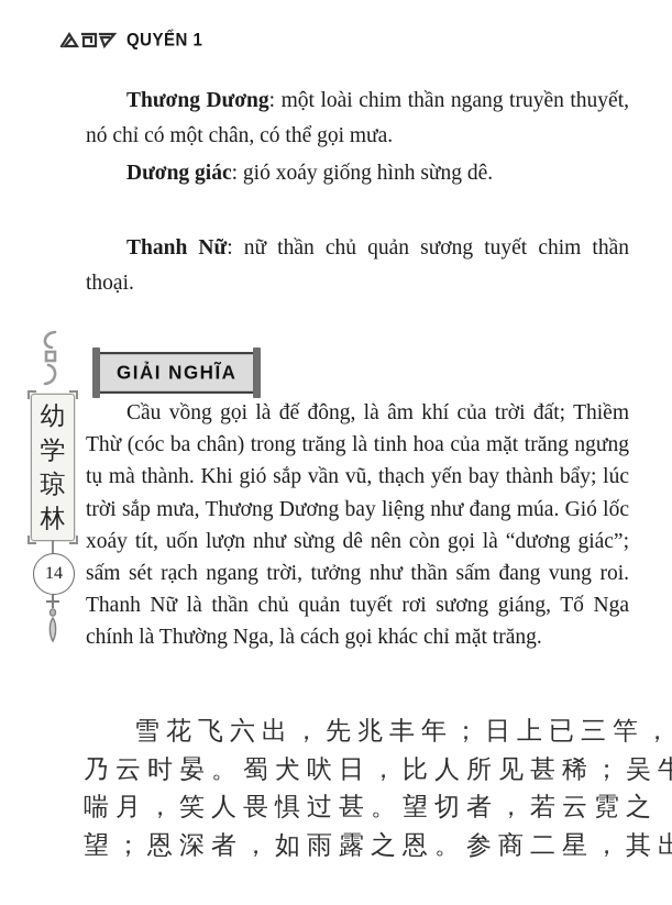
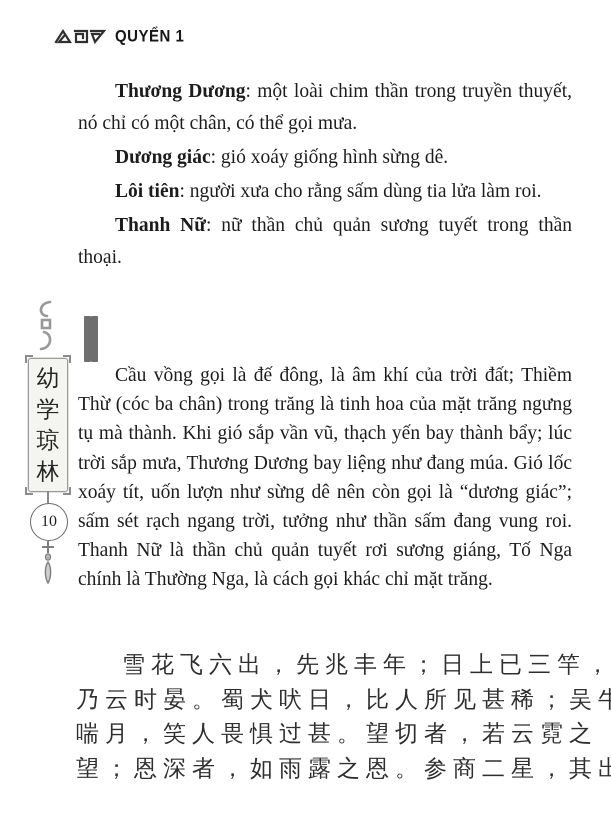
  QUYỂN 1
- Thương Dương: một loài chim thần ngang truyền thuyết, nó chỉ có một chân, có thể gọi mưa.
+ Thương Dương: một loài chim thần trong truyền thuyết, nó chỉ có một chân, có thể gọi mưa.
  Dương giác: gió xoáy giống hình sừng dê.
+ Lôi tiên: người xưa cho rằng sấm dùng tia lửa làm roi.
- Thanh Nữ: nữ thần chủ quản sương tuyết chim thần thoại.
+ Thanh Nữ: nữ thần chủ quản sương tuyết trong thần thoại.
- GIẢI NGHĨA
  Cầu vồng gọi là đế đông, là âm khí của trời đất; Thiềm Thừ (cóc ba chân) trong trăng là tinh hoa của mặt trăng ngưng tụ mà thành. Khi gió sắp vần vũ, thạch yến bay thành bẩy; lúc trời sắp mưa, Thương Dương bay liệng như đang múa. Gió lốc xoáy tít, uốn lượn như sừng dê nên còn gọi là “dương giác”; sấm sét rạch ngang trời, tưởng như thần sấm đang vung roi. Thanh Nữ là thần chủ quản tuyết rơi sương giáng, Tố Nga chính là Thường Nga, là cách gọi khác chỉ mặt trăng.
  雪花飞六出，先兆丰年；日上已三竿，
  乃云时晏。蜀犬吠日，比人所见甚稀；吴
  喘月，笑人畏惧过甚。望切者，若云霓之
  望；恩深者，如雨露之恩。参商二星，其
  幼
  学
  琼
  林
- 14
+ 10
